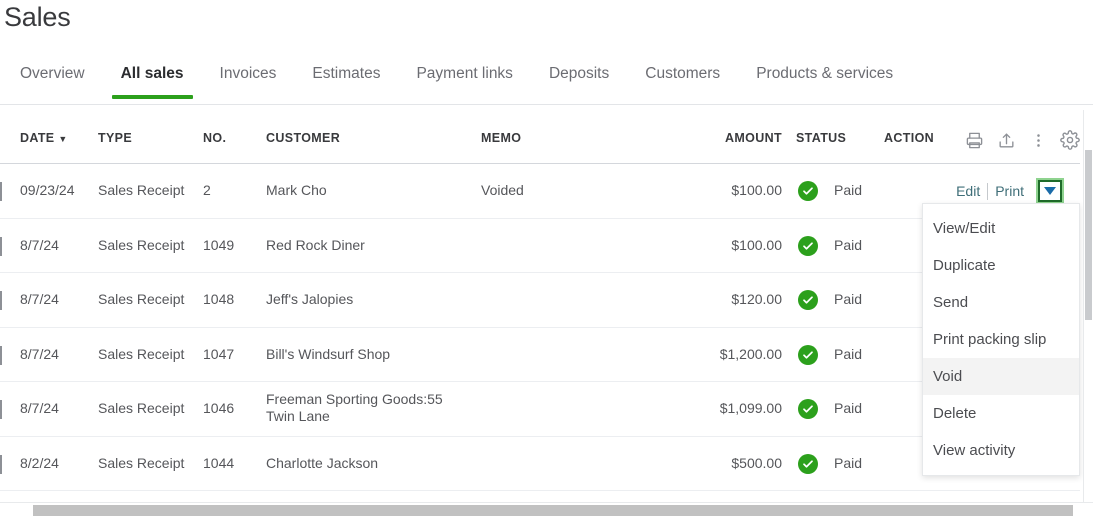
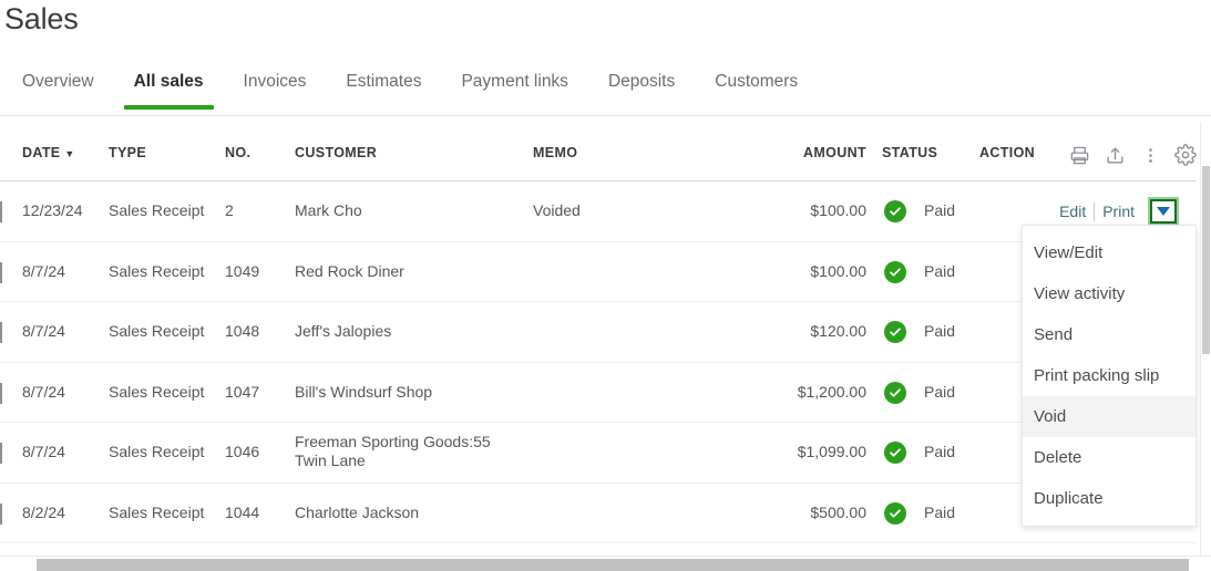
  Sales
  Overview
  All sales
  Invoices
  Estimates
  Payment links
  Deposits
  Customers
- Products & services
  DATE ▼
  TYPE
  NO.
  CUSTOMER
  MEMO
  AMOUNT
  STATUS
  ACTION
- 09/23/24
+ 12/23/24
  Sales Receipt
  2
  Mark Cho
  Voided
  $100.00
  Paid
  Edit
  Print
  8/7/24
  Sales Receipt
  1049
  Red Rock Diner
  $100.00
  Paid
  8/7/24
  Sales Receipt
  1048
  Jeff's Jalopies
  $120.00
  Paid
  8/7/24
  Sales Receipt
  1047
  Bill's Windsurf Shop
  $1,200.00
  Paid
  8/7/24
  Sales Receipt
  1046
  Freeman Sporting Goods:55 Twin Lane
  $1,099.00
  Paid
  8/2/24
  Sales Receipt
  1044
  Charlotte Jackson
  $500.00
  Paid
  View/Edit
- Duplicate
+ View activity
  Send
  Print packing slip
  Void
  Delete
- View activity
+ Duplicate
